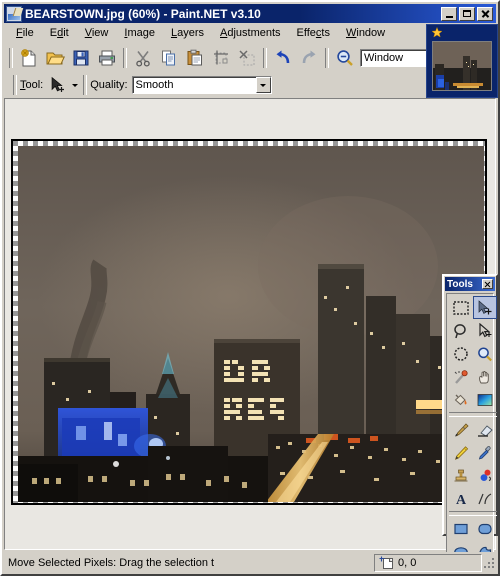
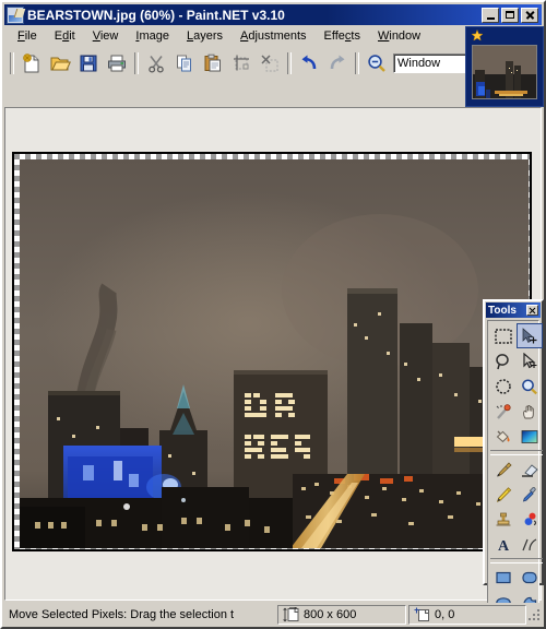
  BEARSTOWN.jpg (60%) - Paint.NET v3.10
  File
  Edit
  View
  Image
  Layers
  Adjustments
  Effects
  Window
  Window
- Tool:
- Quality:
- Smooth
  Tools
  A
  Move Selected Pixels: Drag the selection t
+ 800 x 600
  0, 0
